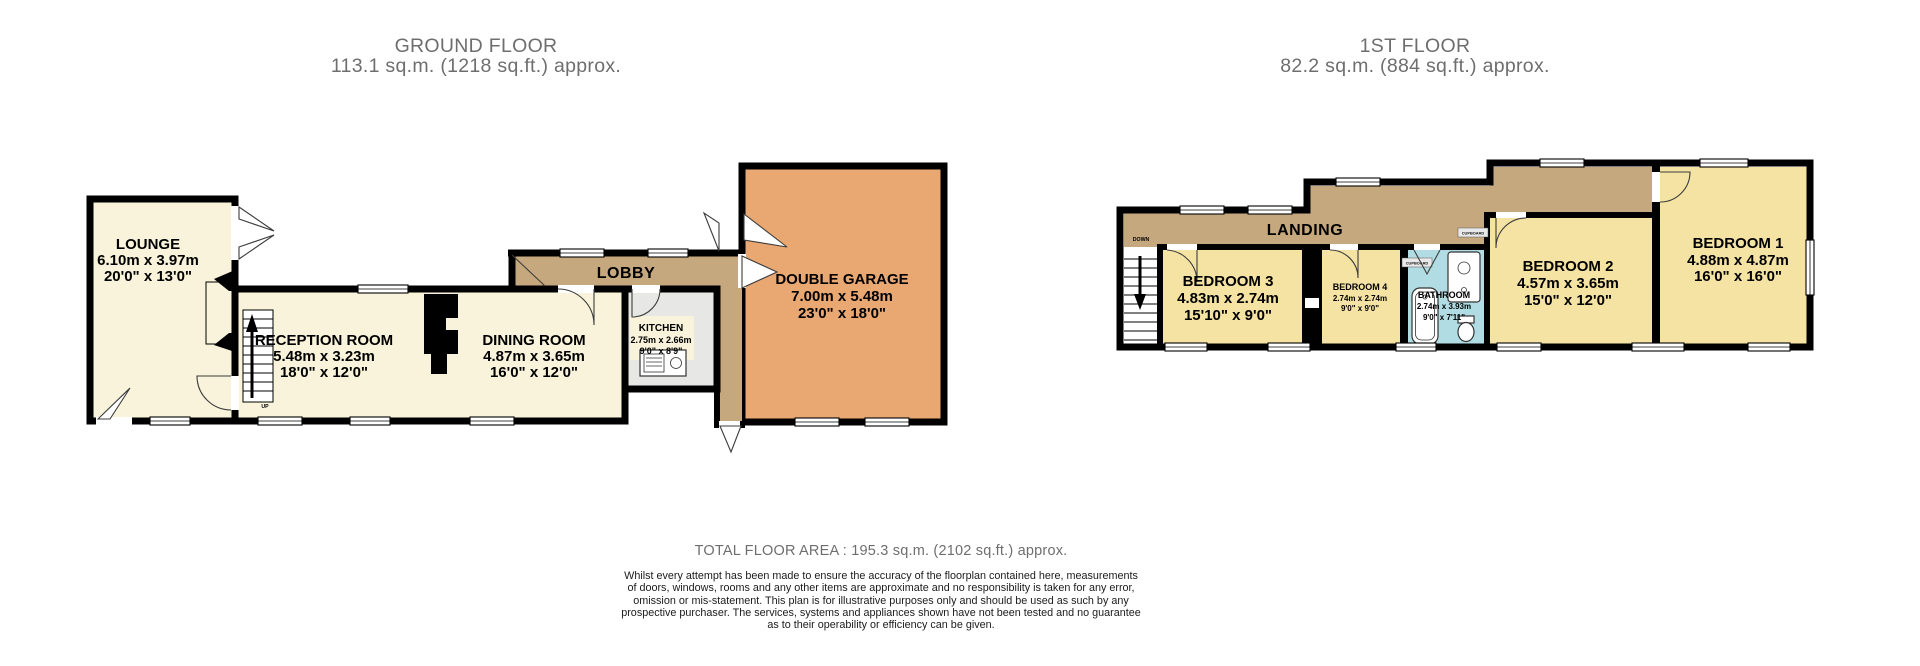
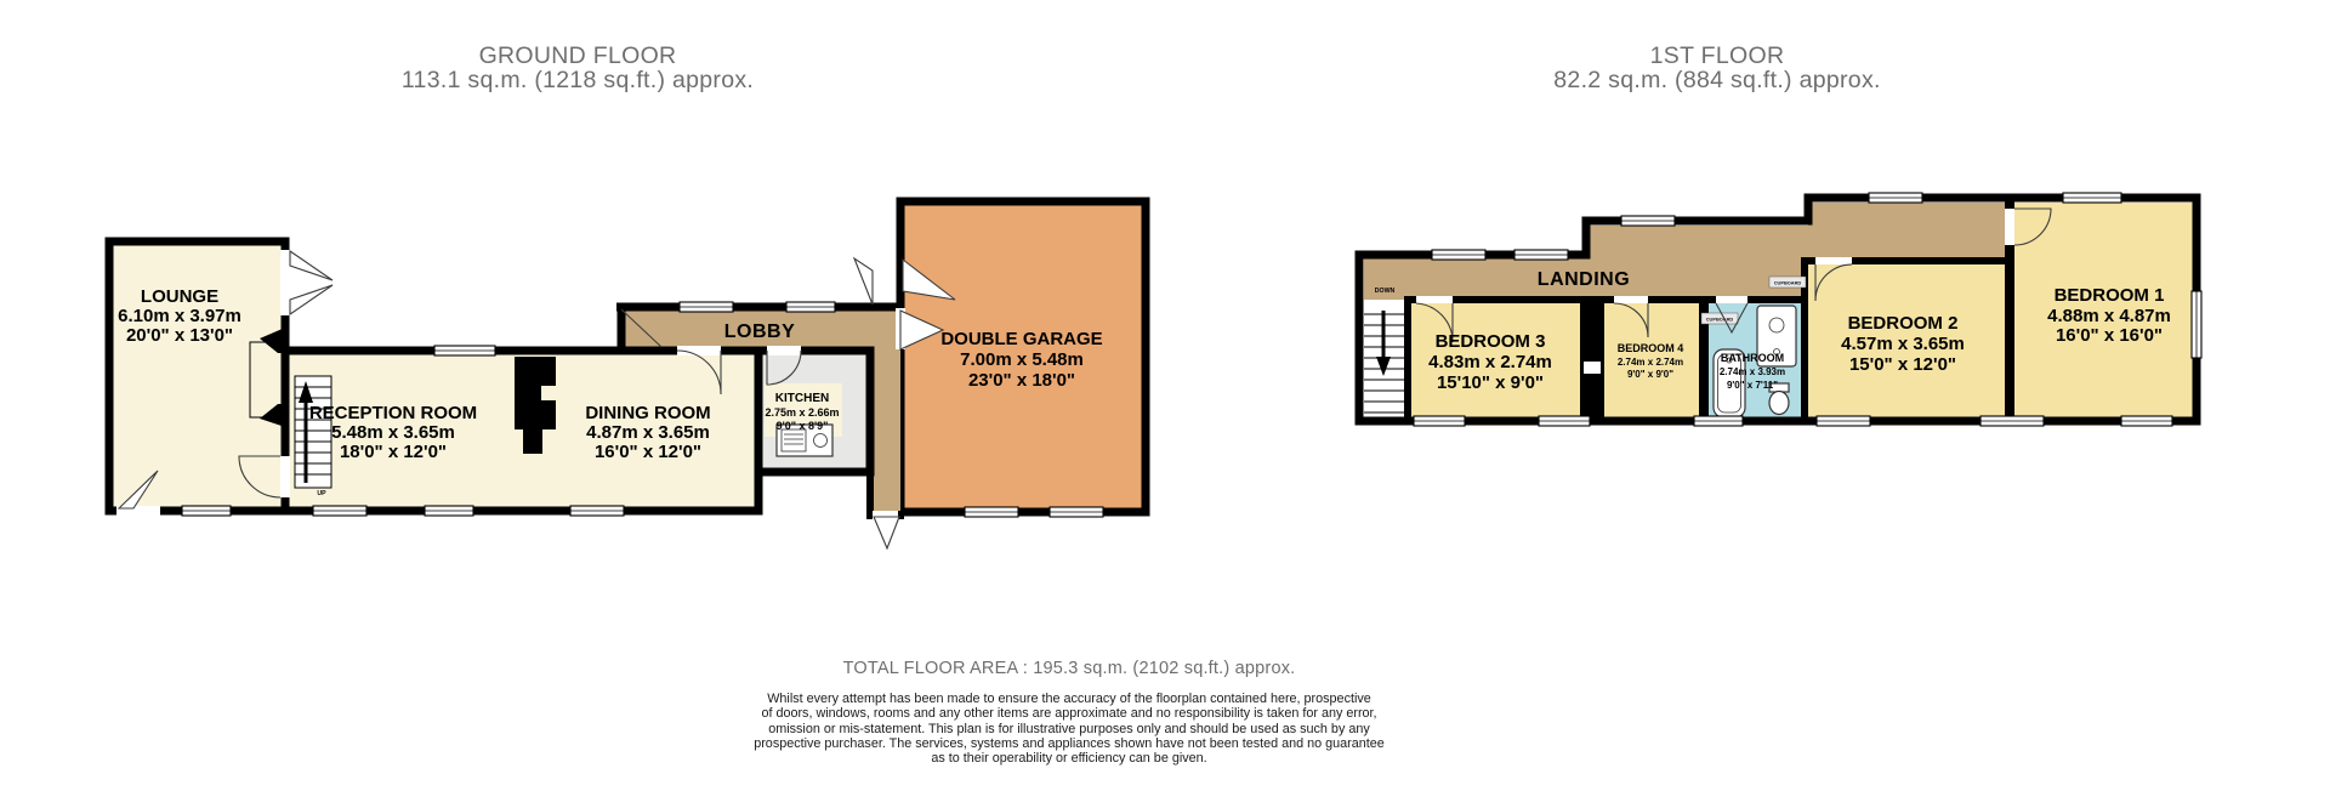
  GROUND FLOOR
  113.1 sq.m. (1218 sq.ft.) approx.
  1ST FLOOR
  82.2 sq.m. (884 sq.ft.) approx.
  LOUNGE
  6.10m x 3.97m
  20'0" x 13'0"
  RECEPTION ROOM
- 5.48m x 3.23m
+ 5.48m x 3.65m
  18'0" x 12'0"
  DINING ROOM
  4.87m x 3.65m
  16'0" x 12'0"
  LOBBY
  KITCHEN
  2.75m x 2.66m
  9'0" x 8'9"
  DOUBLE GARAGE
  7.00m x 5.48m
  23'0" x 18'0"
  LANDING
  BEDROOM 3
  4.83m x 2.74m
  15'10" x 9'0"
  BEDROOM 4
  2.74m x 2.74m
  9'0" x 9'0"
  BATHROOM
  2.74m x 3.93m
  9'0" x 7'11"
  BEDROOM 2
  4.57m x 3.65m
  15'0" x 12'0"
  BEDROOM 1
  4.88m x 4.87m
  16'0" x 16'0"
  TOTAL FLOOR AREA : 195.3 sq.m. (2102 sq.ft.) approx.
- Whilst every attempt has been made to ensure the accuracy of the floorplan contained here, measurements
+ Whilst every attempt has been made to ensure the accuracy of the floorplan contained here, prospective
  of doors, windows, rooms and any other items are approximate and no responsibility is taken for any error,
  omission or mis-statement. This plan is for illustrative purposes only and should be used as such by any
  prospective purchaser. The services, systems and appliances shown have not been tested and no guarantee
  as to their operability or efficiency can be given.
